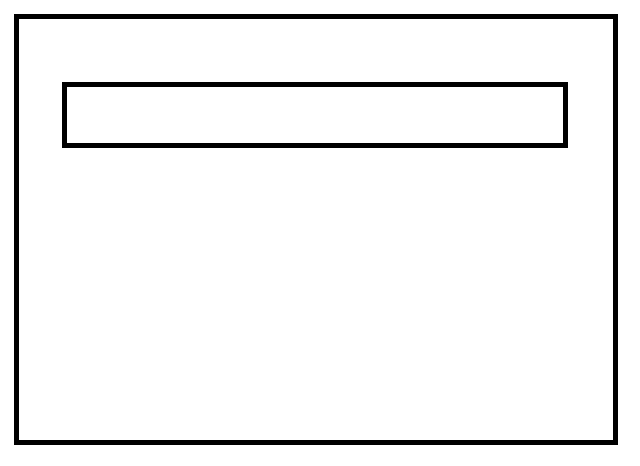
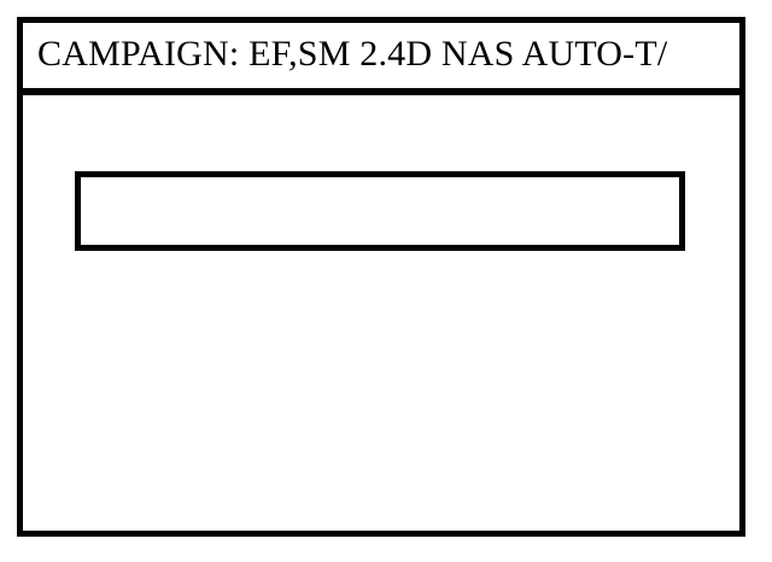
+ CAMPAIGN: EF,SM 2.4D NAS AUTO-T/
